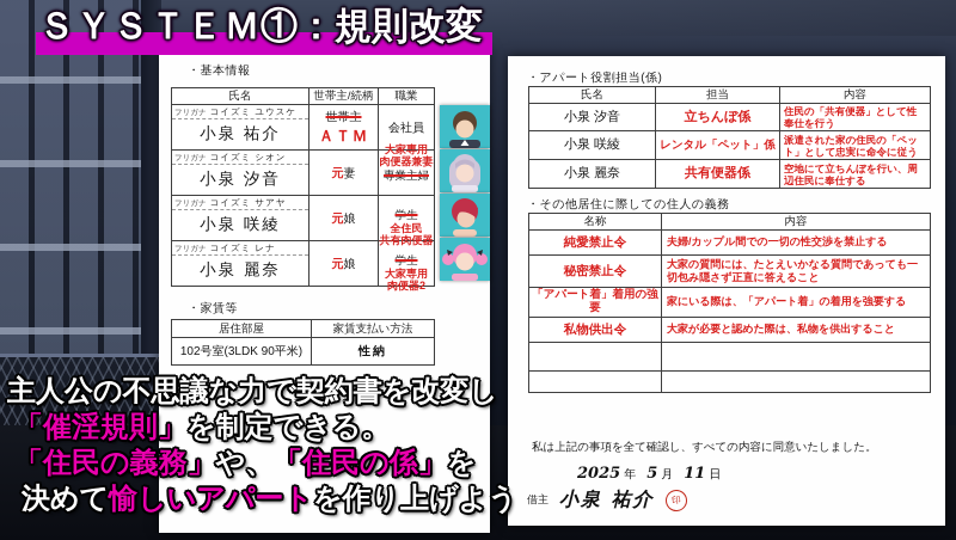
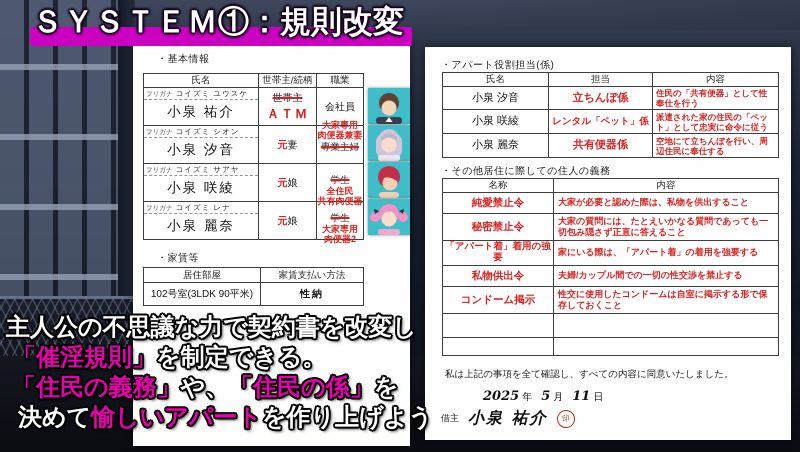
  ＳＹＳＴＥＭ①：規則改変
  ・基本情報
  氏名	世帯主/続柄	職業
  コイズミ ユウスケ 小泉 祐介	世帯主 ＡＴＭ	会社員
  コイズミ シオン 小泉 汐音	元妻	大家専用 肉便器兼妻 専業主婦
  コイズミ サアヤ 小泉 咲綾	元娘	学生 全住民 共有肉便器
  コイズミ レナ 小泉 麗奈	元娘	学生 大家専用 肉便器2
  ・家賃等
  居住部屋	家賃支払い方法
  102号室(3LDK 90平米)	性納
  ・アパート役割担当(係)
  氏名	担当	内容
  小泉 汐音	立ちんぼ係	住民の「共有便器」として性奉仕を行う
  小泉 咲綾	レンタル「ペット」係	派遣された家の住民の「ペット」として忠実に命令に従う
  小泉 麗奈	共有便器係	空地にて立ちんぼを行い、周辺住民に奉仕する
  ・その他居住に際しての住人の義務
  名称	内容
- 純愛禁止令	夫婦/カップル間での一切の性交渉を禁止する
+ 純愛禁止令	大家が必要と認めた際は、私物を供出すること
  秘密禁止令	大家の質問には、たとえいかなる質問であっても一切包み隠さず正直に答えること
  「アパート着」着用の強要	家にいる際は、「アパート着」の着用を強要する
- 私物供出令	大家が必要と認めた際は、私物を供出すること
+ 私物供出令	夫婦/カップル間での一切の性交渉を禁止する
+ コンドーム掲示	性交に使用したコンドームは自室に掲示する形で保存しておくこと
  私は上記の事項を全て確認し、すべての内容に同意いたしました。
  2025 年 5 月 11 日
  借主
  小泉 祐介
  主人公の不思議な力で契約書を改変し
  「催淫規則」を制定できる。
  「住民の義務」や、「住民の係」を
  決めて愉しいアパートを作り上げよう
